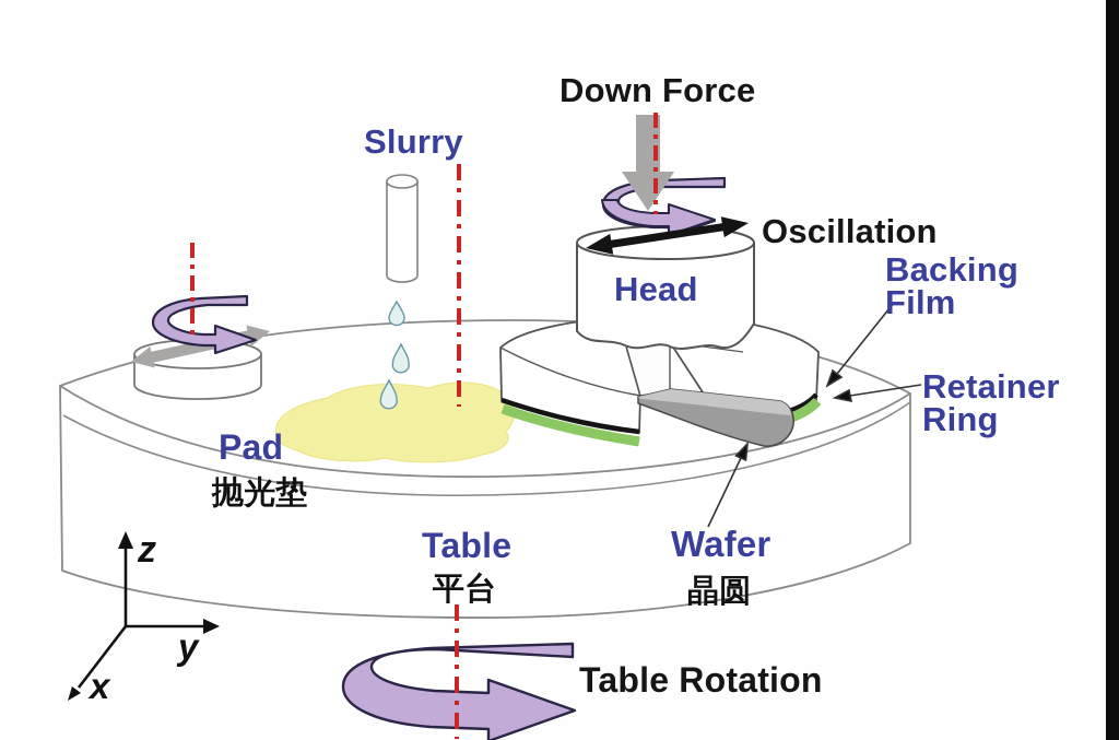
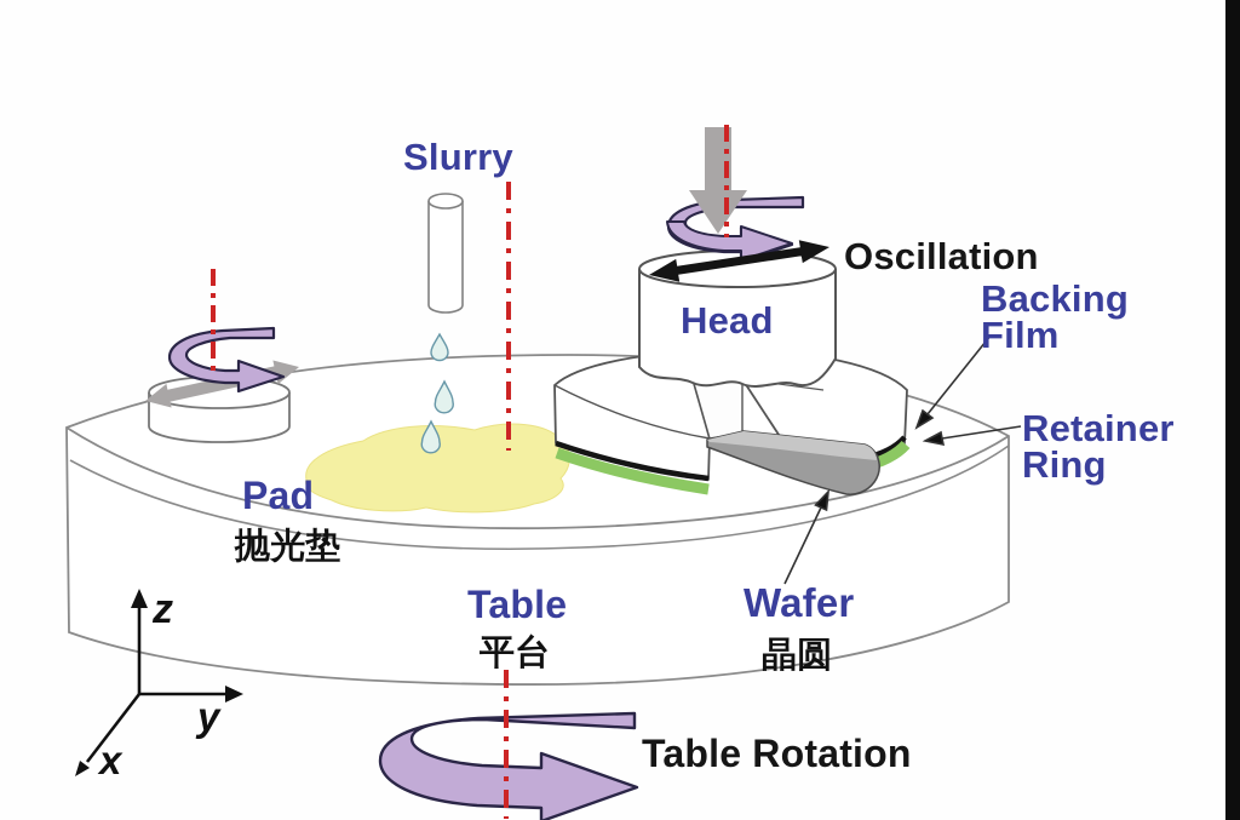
  Slurry
- Down Force
  Oscillation
  Head
  Backing
  Film
  Retainer
  Ring
  Pad
  抛光垫
  Table
  平台
  Wafer
  晶圆
  Table Rotation
  z
  y
  x
